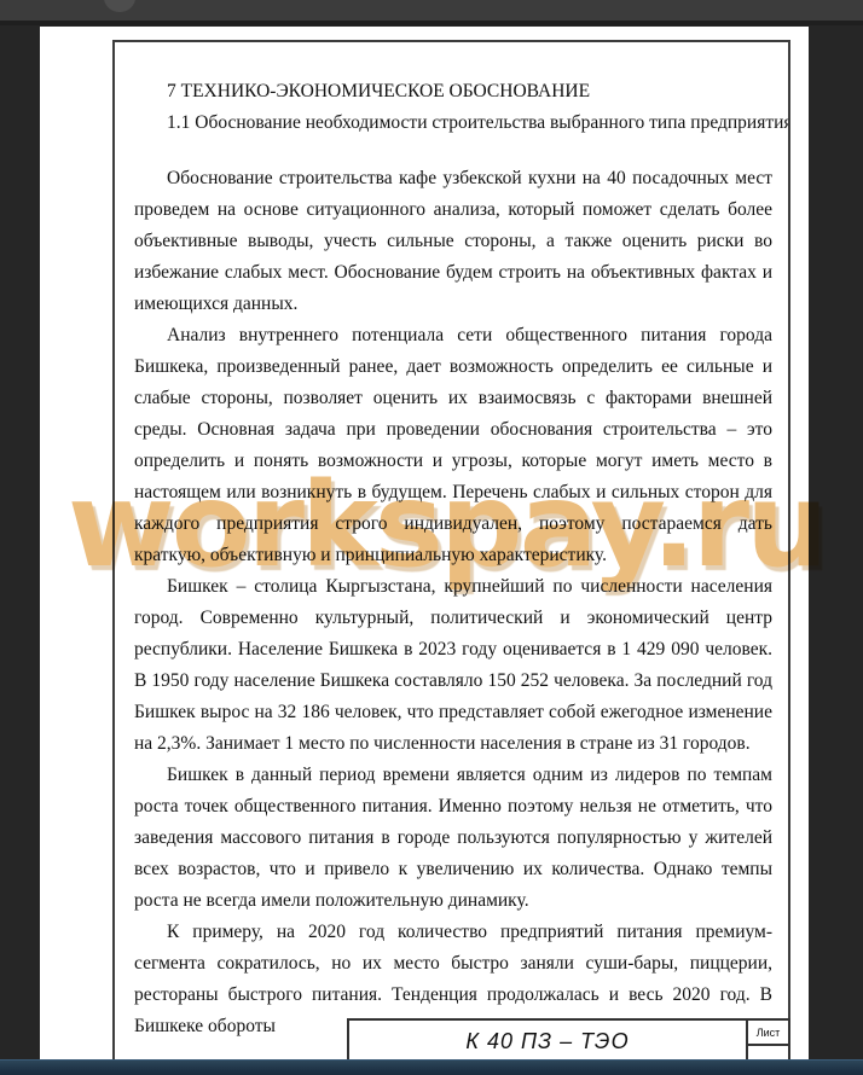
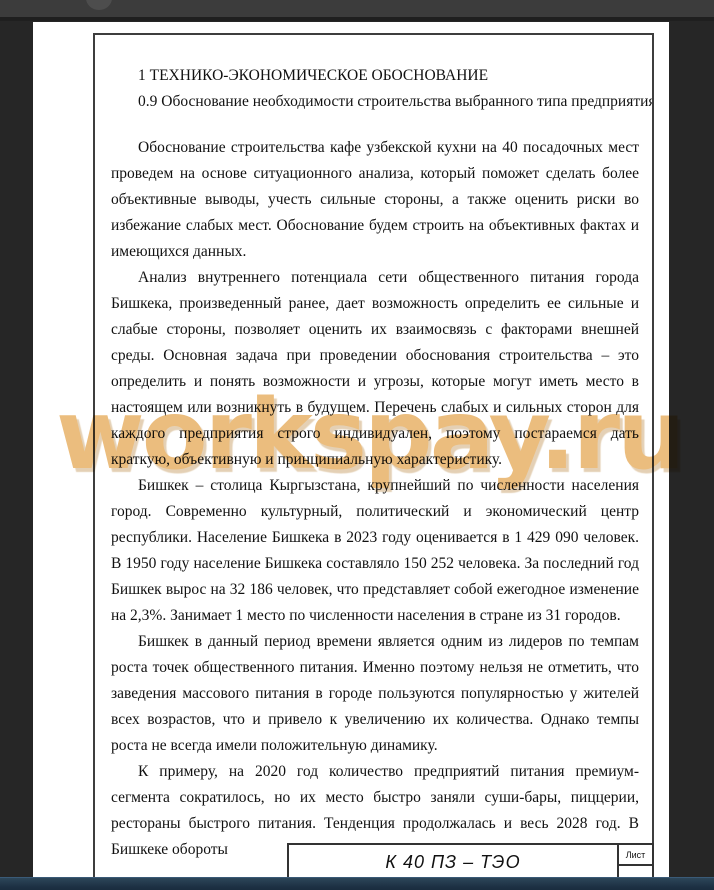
- 7 ТЕХНИКО-ЭКОНОМИЧЕСКОЕ ОБОСНОВАНИЕ
+ 1 ТЕХНИКО-ЭКОНОМИЧЕСКОЕ ОБОСНОВАНИЕ
- 1.1 Обоснование необходимости строительства выбранного типа предприятия
+ 0.9 Обоснование необходимости строительства выбранного типа предприятия
  Обоснование строительства кафе узбекской кухни на 40 посадочных мест проведем на основе ситуационного анализа, который поможет сделать более объективные выводы, учесть сильные стороны, а также оценить риски во избежание слабых мест. Обоснование будем строить на объективных фактах и имеющихся данных.
  Анализ внутреннего потенциала сети общественного питания города Бишкека, произведенный ранее, дает возможность определить ее сильные и слабые стороны, позволяет оценить их взаимосвязь с факторами внешней среды. Основная задача при проведении обоснования строительства – это определить и понять возможности и угрозы, которые могут иметь место в настоящем или возникнуть в будущем. Перечень слабых и сильных сторон для каждого предприятия строго индивидуален, поэтому постараемся дать краткую, объективную и принципиальную характеристику.
  Бишкек – столица Кыргызстана, крупнейший по численности населения город. Современно культурный, политический и экономический центр республики. Население Бишкека в 2023 году оценивается в 1 429 090 человек. В 1950 году население Бишкека составляло 150 252 человека. За последний год Бишкек вырос на 32 186 человек, что представляет собой ежегодное изменение на 2,3%. Занимает 1 место по численности населения в стране из 31 городов.
  Бишкек в данный период времени является одним из лидеров по темпам роста точек общественного питания. Именно поэтому нельзя не отметить, что заведения массового питания в городе пользуются популярностью у жителей всех возрастов, что и привело к увеличению их количества. Однако темпы роста не всегда имели положительную динамику.
- К примеру, на 2020 год количество предприятий питания премиум-сегмента сократилось, но их место быстро заняли суши-бары, пиццерии, рестораны быстрого питания. Тенденция продолжалась и весь 2020 год. В Бишкеке обороты
+ К примеру, на 2020 год количество предприятий питания премиум-сегмента сократилось, но их место быстро заняли суши-бары, пиццерии, рестораны быстрого питания. Тенденция продолжалась и весь 2028 год. В Бишкеке обороты
  К 40 ПЗ – ТЭО
  Лист
  workspay.ru
